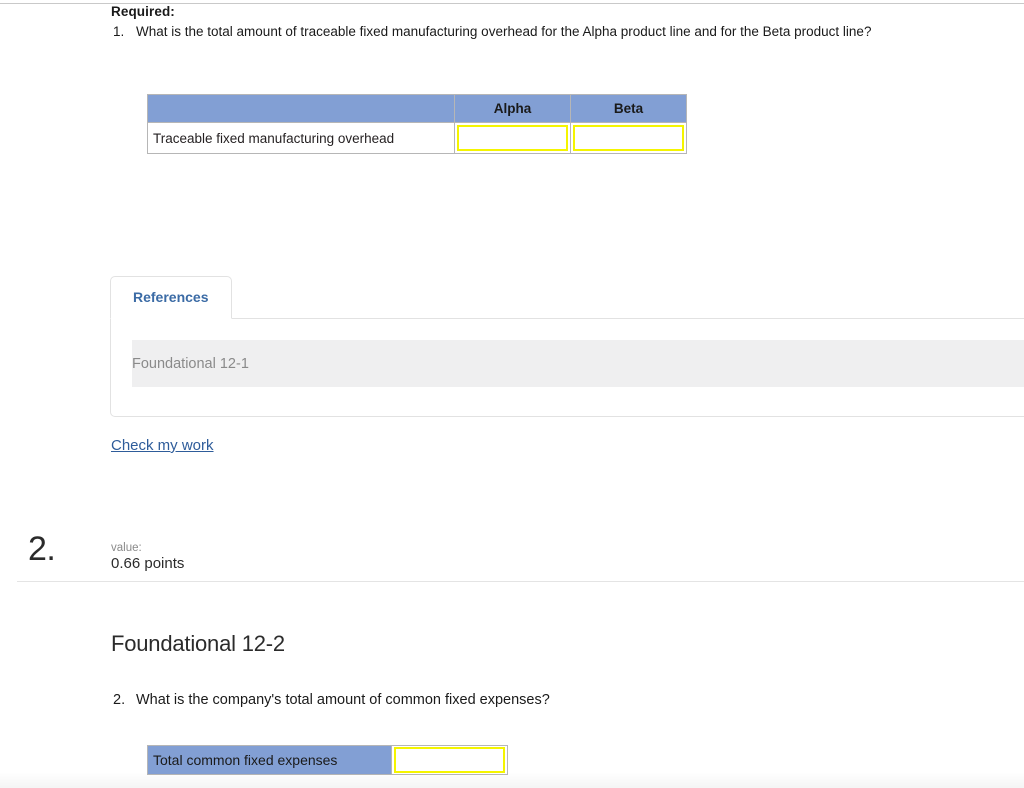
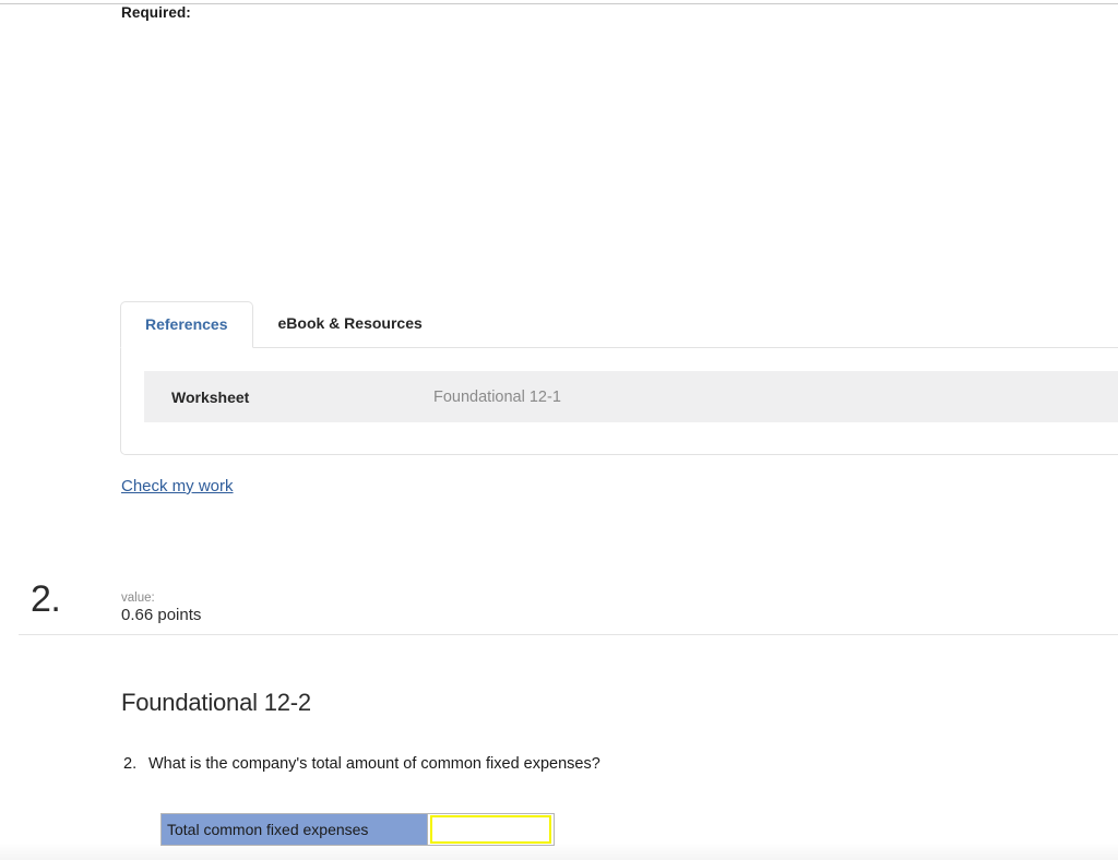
  Required:
- 1.
- What is the total amount of traceable fixed manufacturing overhead for the Alpha product line and for the Beta product line?
- 	Alpha	Beta
- Traceable fixed manufacturing overhead
  References
+ eBook & Resources
+ Worksheet
  Foundational 12-1
  Check my work
  2.
  value:
  0.66 points
  Foundational 12-2
  2.
  What is the company's total amount of common fixed expenses?
  Total common fixed expenses
